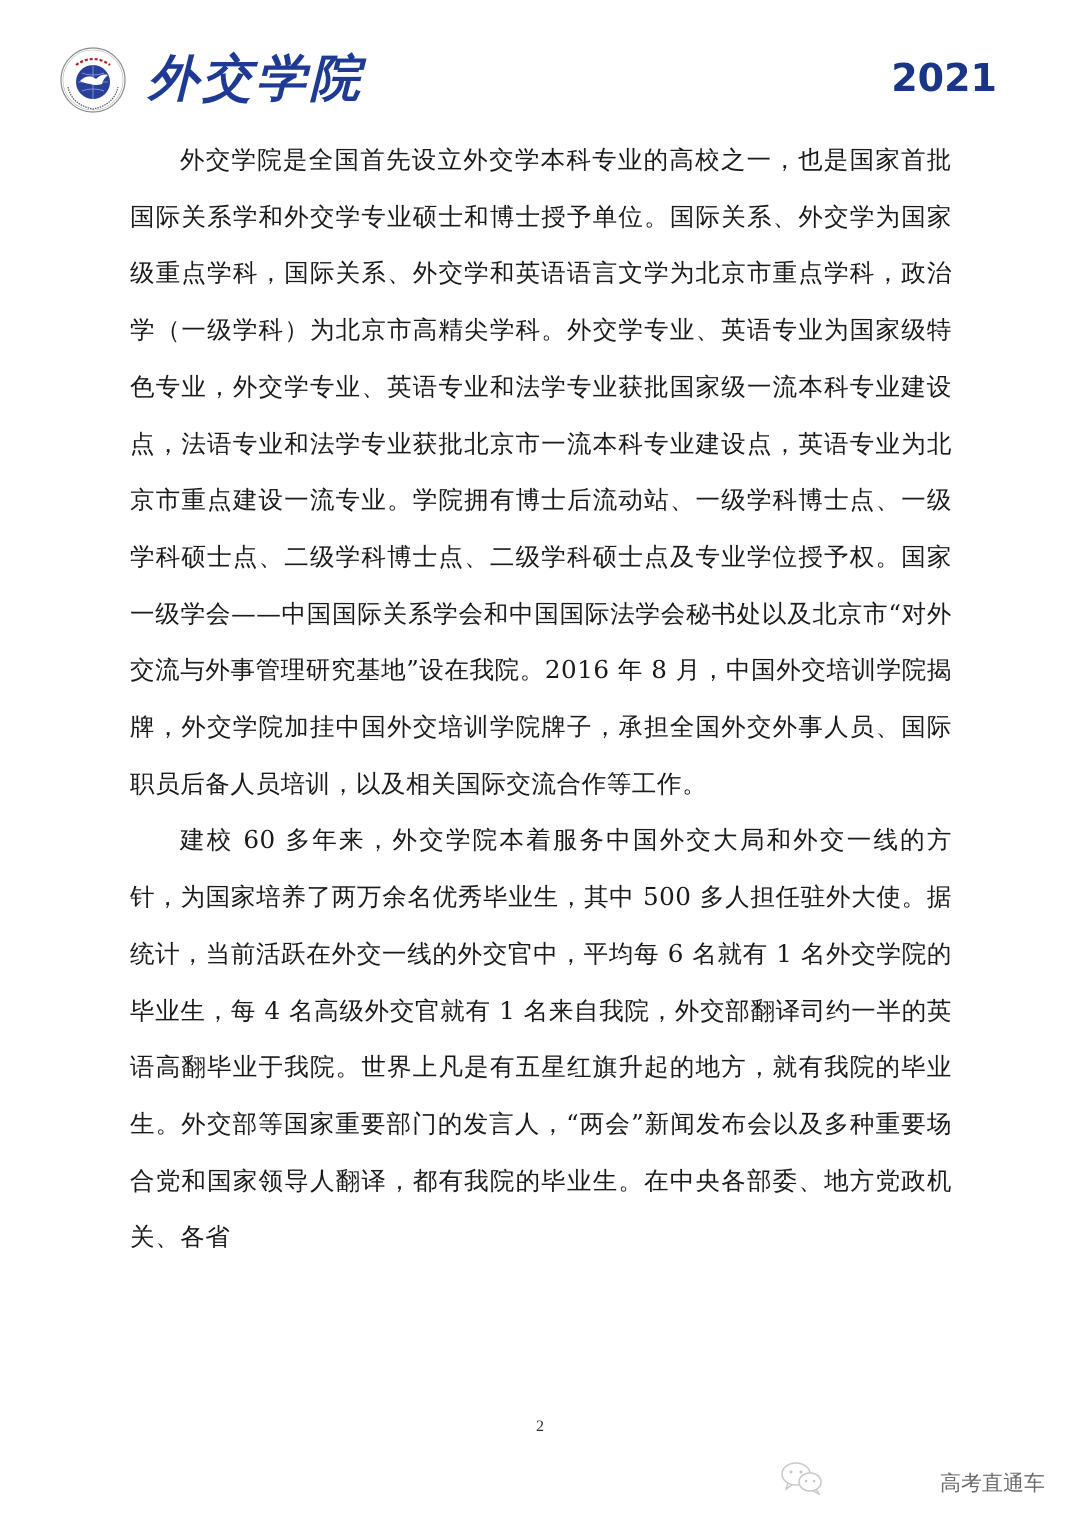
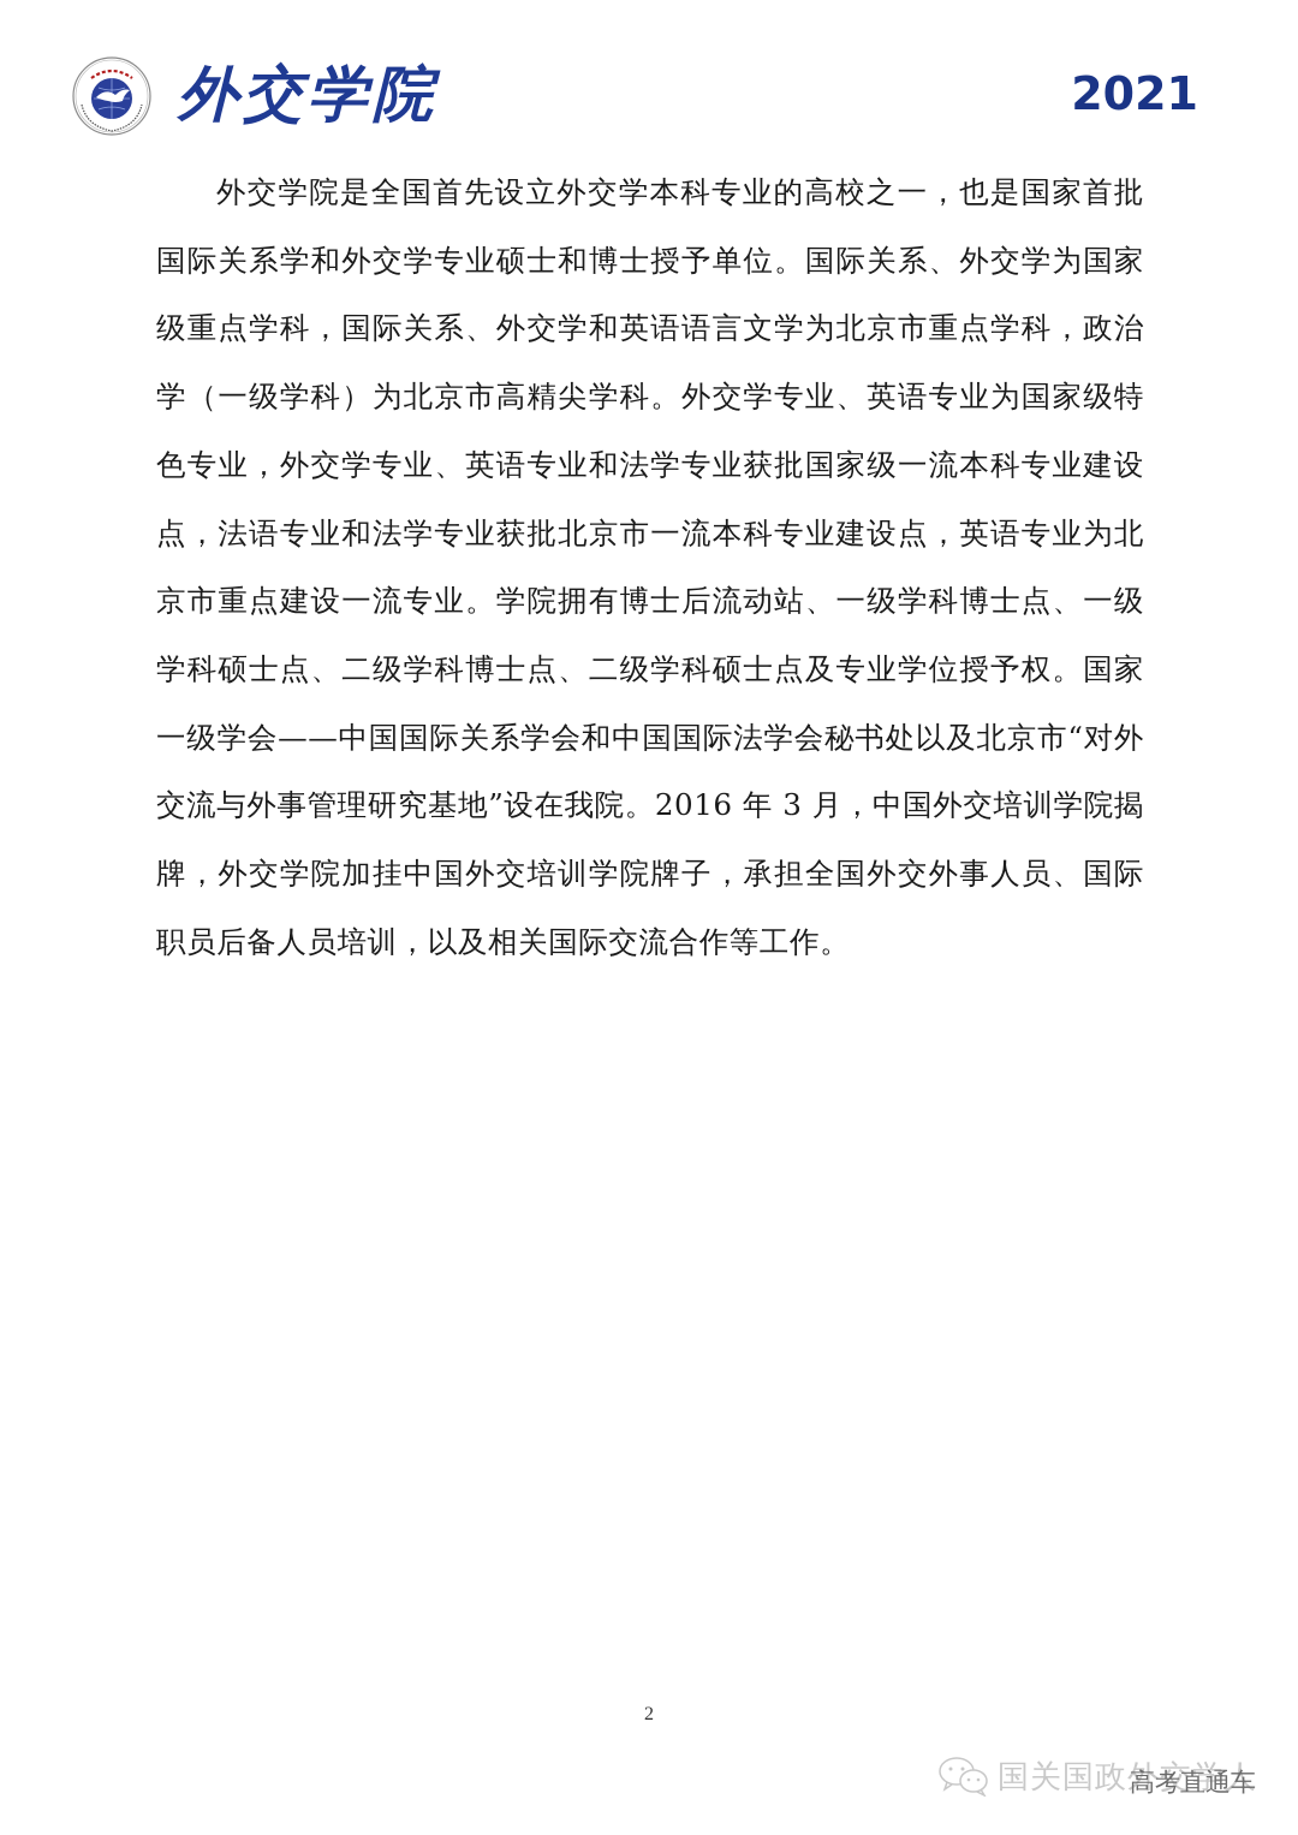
  外交学院
  2021
- 外交学院是全国首先设立外交学本科专业的高校之一，也是国家首批国际关系学和外交学专业硕士和博士授予单位。国际关系、外交学为国家级重点学科，国际关系、外交学和英语语言文学为北京市重点学科，政治学（一级学科）为北京市高精尖学科。外交学专业、英语专业为国家级特色专业，外交学专业、英语专业和法学专业获批国家级一流本科专业建设点，法语专业和法学专业获批北京市一流本科专业建设点，英语专业为北京市重点建设一流专业。学院拥有博士后流动站、一级学科博士点、一级学科硕士点、二级学科博士点、二级学科硕士点及专业学位授予权。国家一级学会——中国国际关系学会和中国国际法学会秘书处以及北京市“对外交流与外事管理研究基地”设在我院。2016 年 8 月，中国外交培训学院揭牌，外交学院加挂中国外交培训学院牌子，承担全国外交外事人员、国际职员后备人员培训，以及相关国际交流合作等工作。
+ 外交学院是全国首先设立外交学本科专业的高校之一，也是国家首批国际关系学和外交学专业硕士和博士授予单位。国际关系、外交学为国家级重点学科，国际关系、外交学和英语语言文学为北京市重点学科，政治学（一级学科）为北京市高精尖学科。外交学专业、英语专业为国家级特色专业，外交学专业、英语专业和法学专业获批国家级一流本科专业建设点，法语专业和法学专业获批北京市一流本科专业建设点，英语专业为北京市重点建设一流专业。学院拥有博士后流动站、一级学科博士点、一级学科硕士点、二级学科博士点、二级学科硕士点及专业学位授予权。国家一级学会——中国国际关系学会和中国国际法学会秘书处以及北京市“对外交流与外事管理研究基地”设在我院。2016 年 3 月，中国外交培训学院揭牌，外交学院加挂中国外交培训学院牌子，承担全国外交外事人员、国际职员后备人员培训，以及相关国际交流合作等工作。
- 建校 60 多年来，外交学院本着服务中国外交大局和外交一线的方针，为国家培养了两万余名优秀毕业生，其中 500 多人担任驻外大使。据统计，当前活跃在外交一线的外交官中，平均每 6 名就有 1 名外交学院的毕业生，每 4 名高级外交官就有 1 名来自我院，外交部翻译司约一半的英语高翻毕业于我院。世界上凡是有五星红旗升起的地方，就有我院的毕业生。外交部等国家重要部门的发言人，“两会”新闻发布会以及多种重要场合党和国家领导人翻译，都有我院的毕业生。在中央各部委、地方党政机关、各省
  2
+ 国关国政外交学人
  高考直通车
